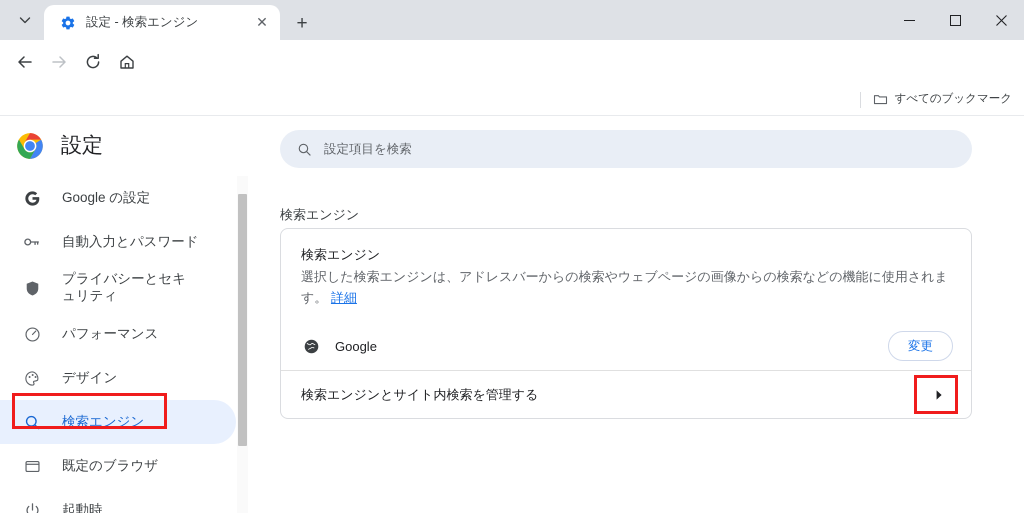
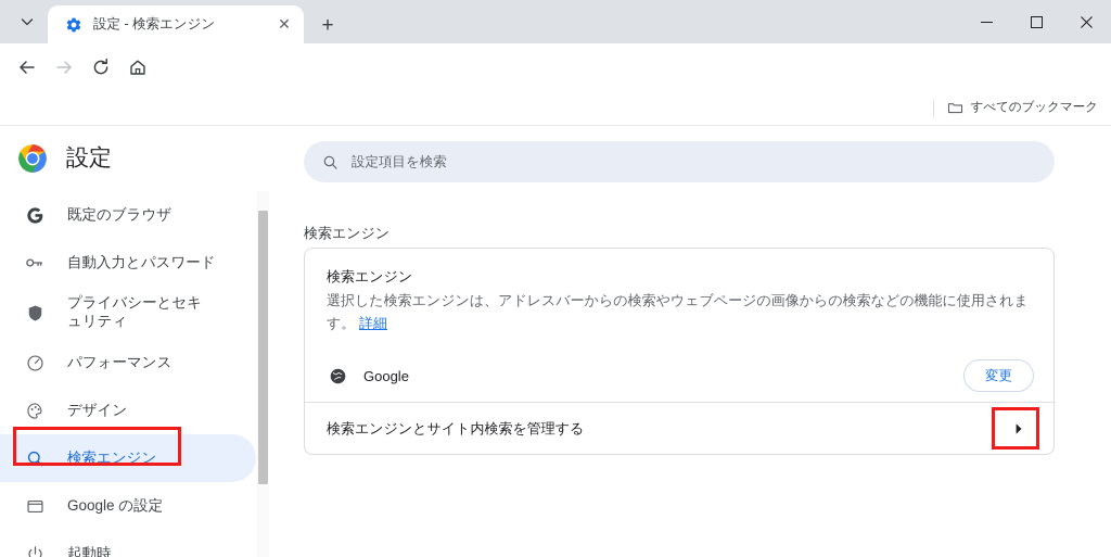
  設定 - 検索エンジン
  ✕
  +
  すべてのブックマーク
  設定
- Google の設定
+ 既定のブラウザ
  自動入力とパスワード
  プライバシーとセキュリティ
  パフォーマンス
  デザイン
  検索エンジン
- 既定のブラウザ
+ Google の設定
  起動時
  設定項目を検索
  検索エンジン
  検索エンジン
  選択した検索エンジンは、アドレスバーからの検索やウェブページの画像からの検索などの機能に使用されます。 詳細
  Google
  変更
  検索エンジンとサイト内検索を管理する
